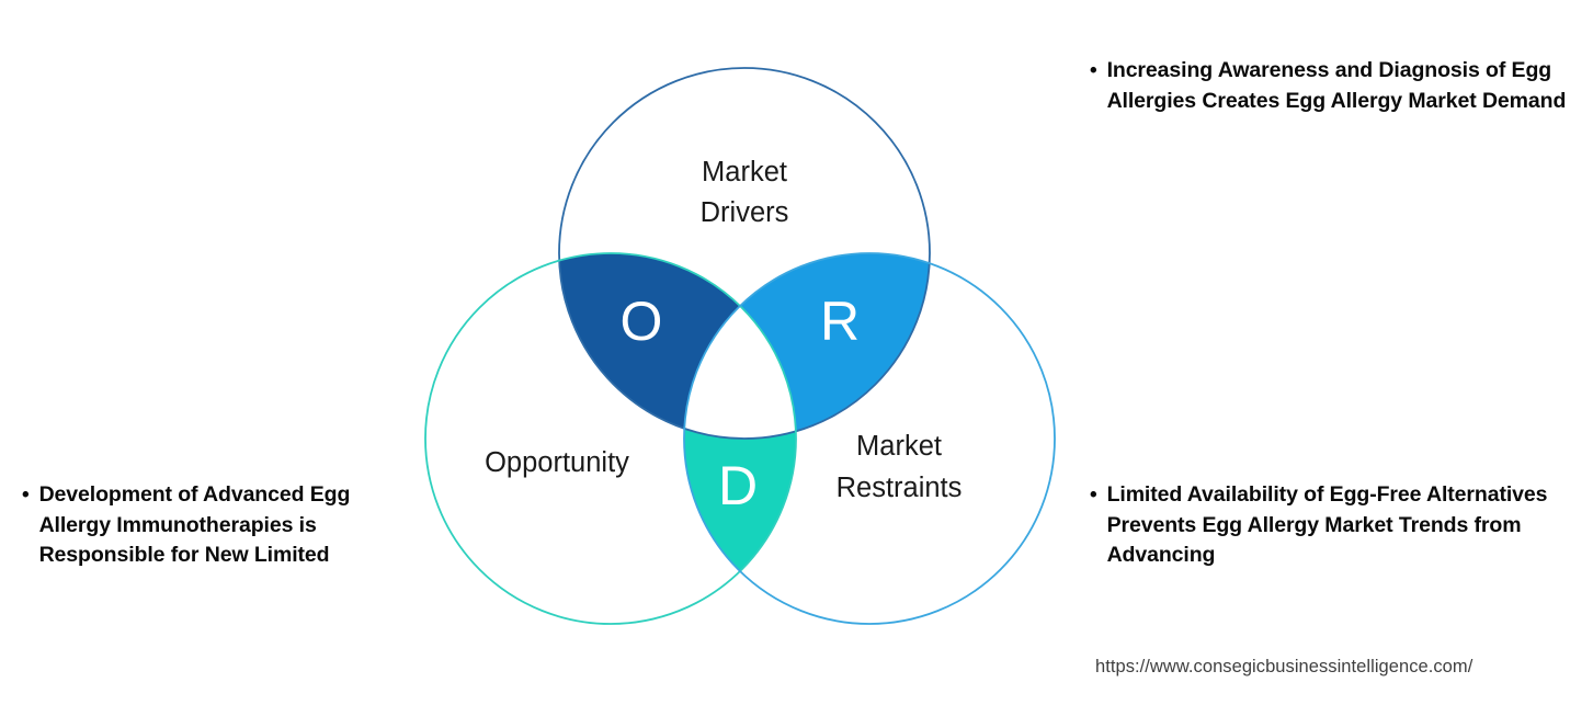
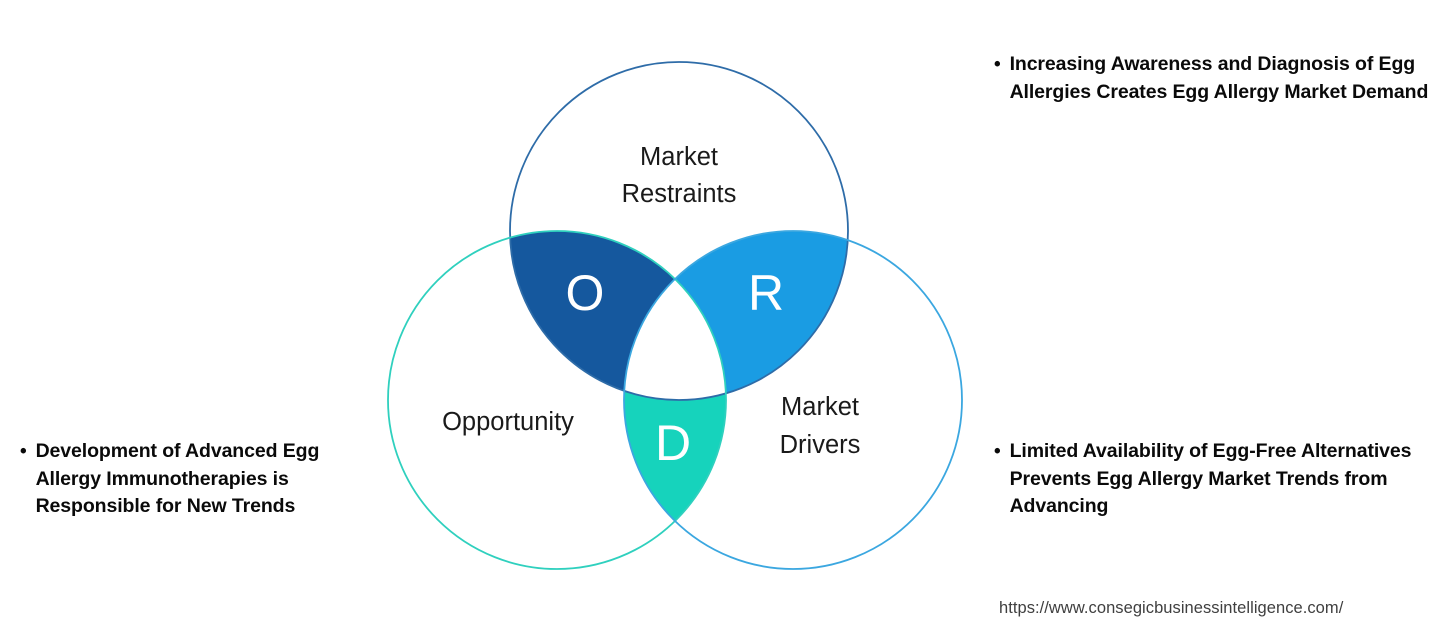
  Market
- Drivers
+ Restraints
  Opportunity
  Market
- Restraints
+ Drivers
  O
  R
  D
  •
  Increasing Awareness and Diagnosis of Egg Allergies Creates Egg Allergy Market Demand
  •
  Limited Availability of Egg-Free Alternatives Prevents Egg Allergy Market Trends from Advancing
  •
- Development of Advanced Egg Allergy Immunotherapies is Responsible for New Limited
+ Development of Advanced Egg Allergy Immunotherapies is Responsible for New Trends
  https://www.consegicbusinessintelligence.com/
